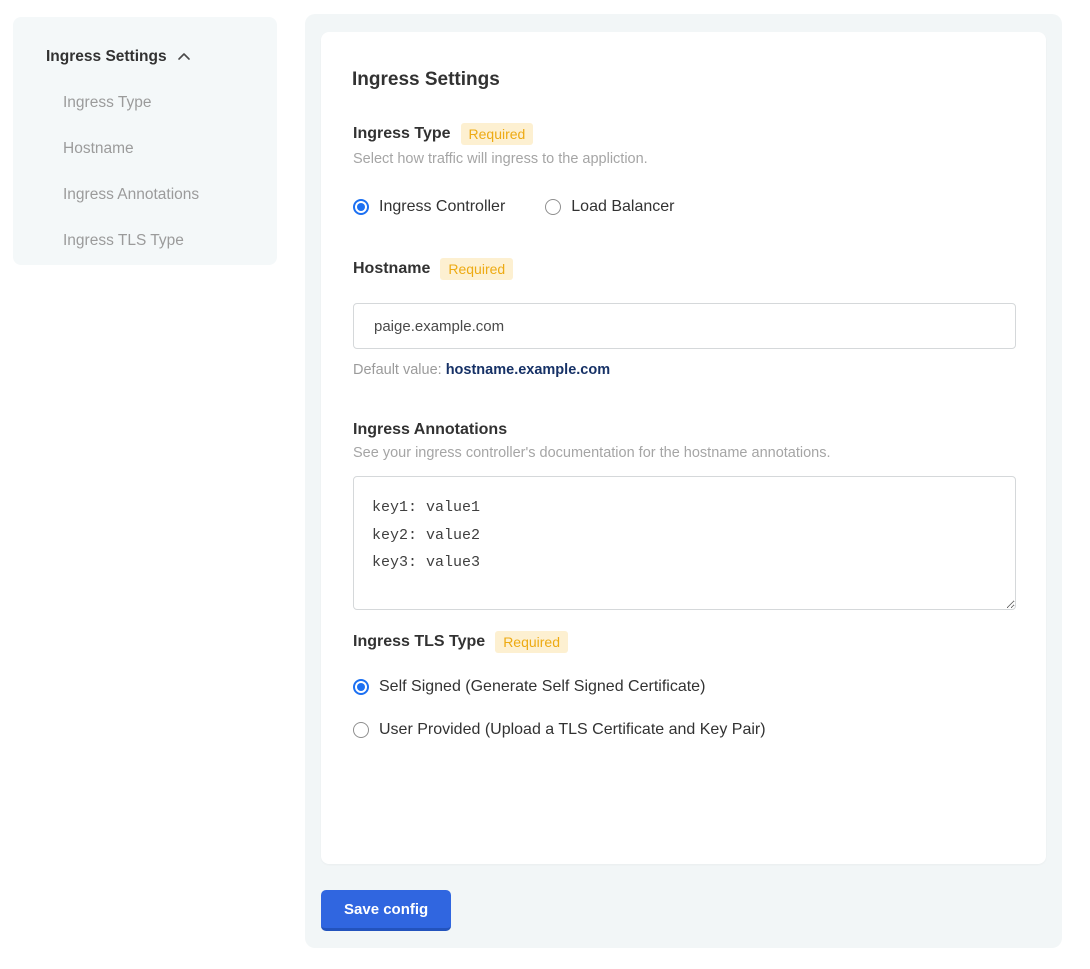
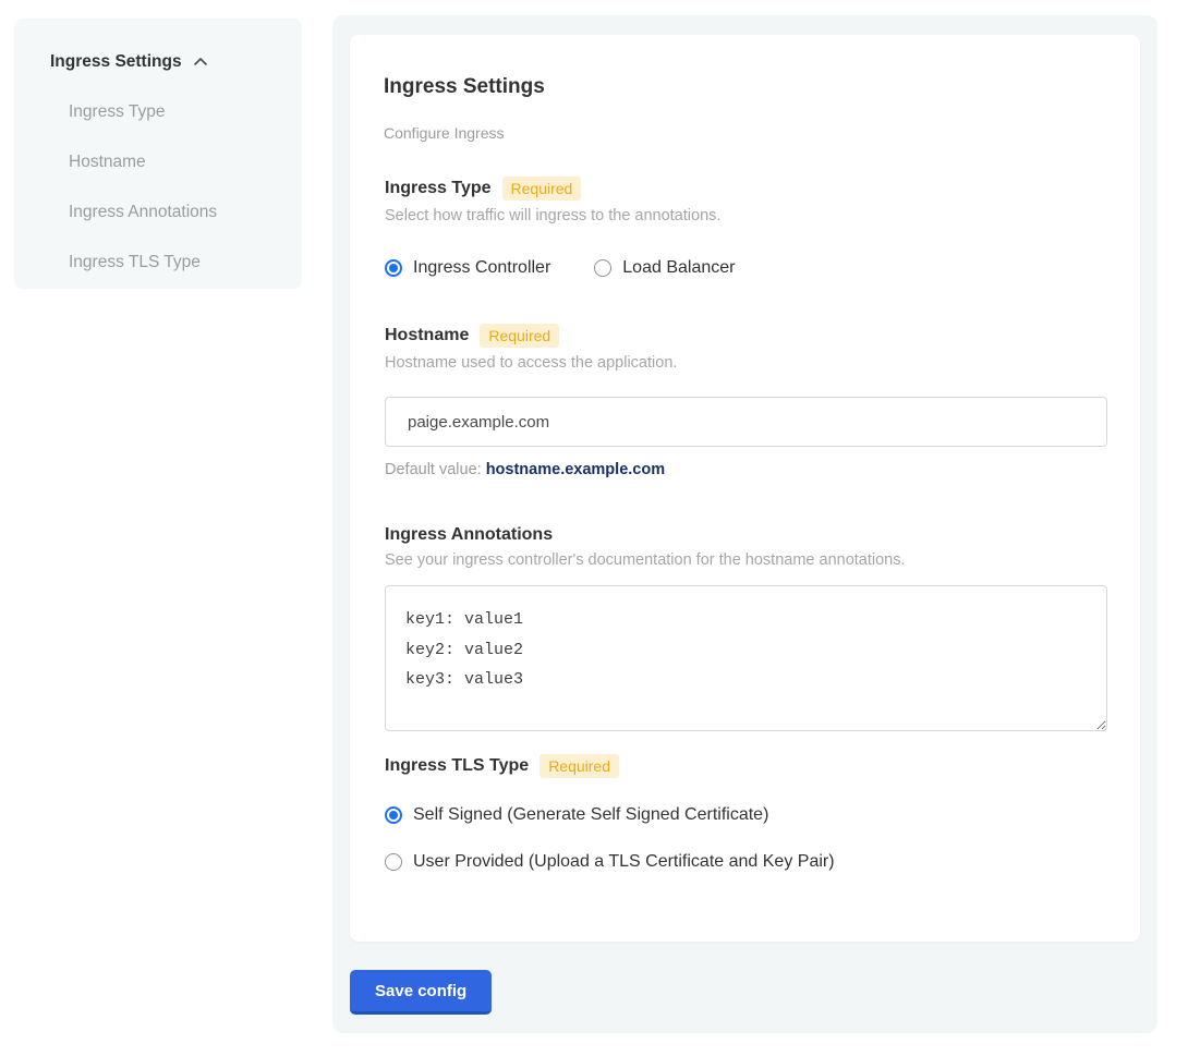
  Ingress Settings
  Ingress Type
  Hostname
  Ingress Annotations
  Ingress TLS Type
  Ingress Settings
+ Configure Ingress
  Ingress Type
  Required
- Select how traffic will ingress to the appliction.
+ Select how traffic will ingress to the annotations.
  Ingress Controller
  Load Balancer
  Hostname
  Required
+ Hostname used to access the application.
  paige.example.com
  Default value: hostname.example.com
  Ingress Annotations
  See your ingress controller's documentation for the hostname annotations.
  key1: value1
  key2: value2
  key3: value3
  Ingress TLS Type
  Required
  Self Signed (Generate Self Signed Certificate)
  User Provided (Upload a TLS Certificate and Key Pair)
  Save config
